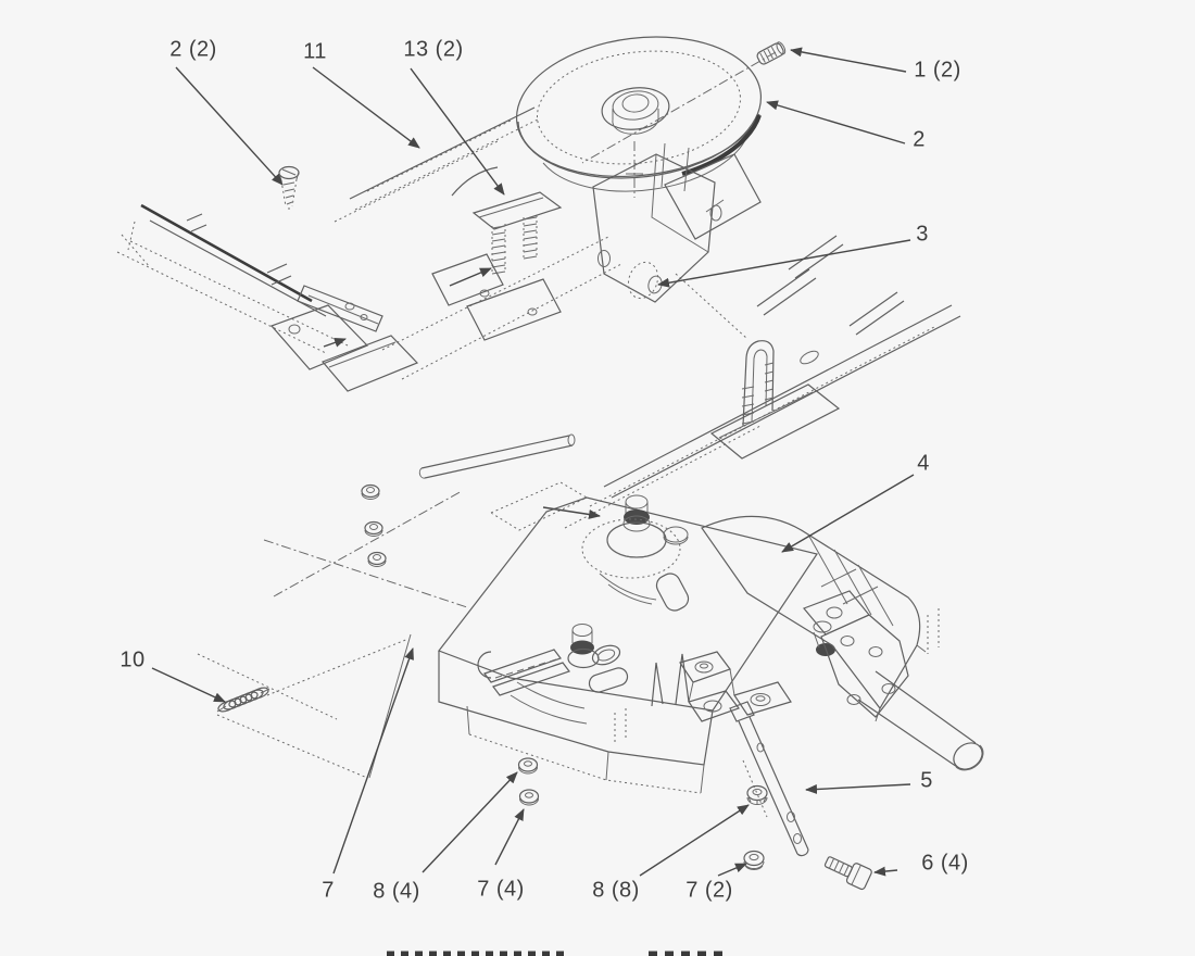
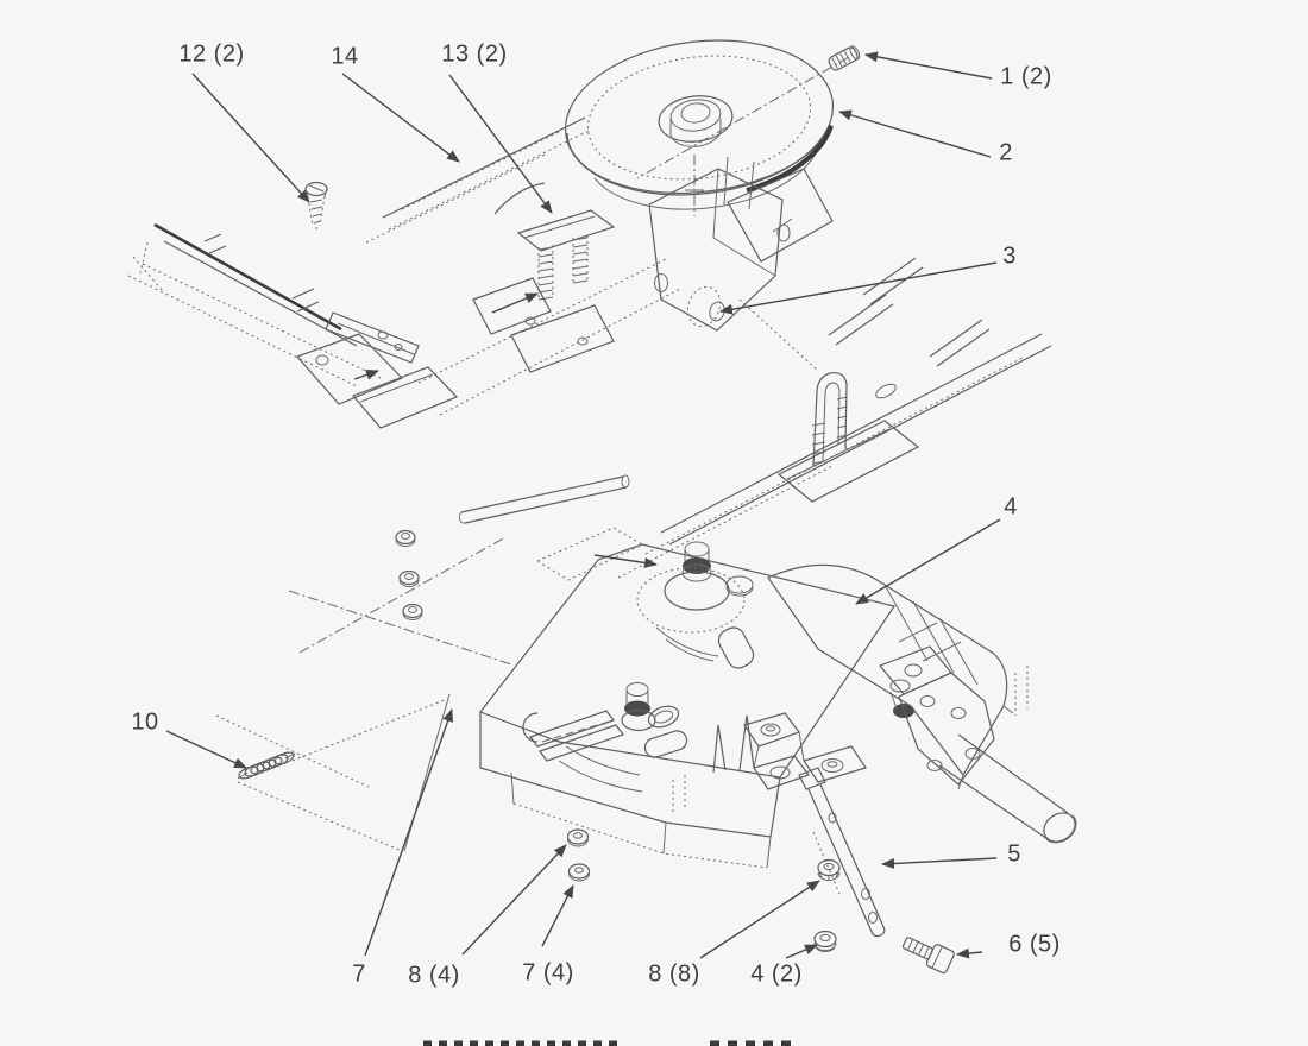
- 2 (2)
+ 12 (2)
- 11
+ 14
  13 (2)
  1 (2)
  2
  3
  4
  10
  7
  8 (4)
  7 (4)
  8 (8)
- 7 (2)
+ 4 (2)
  5
- 6 (4)
+ 6 (5)
